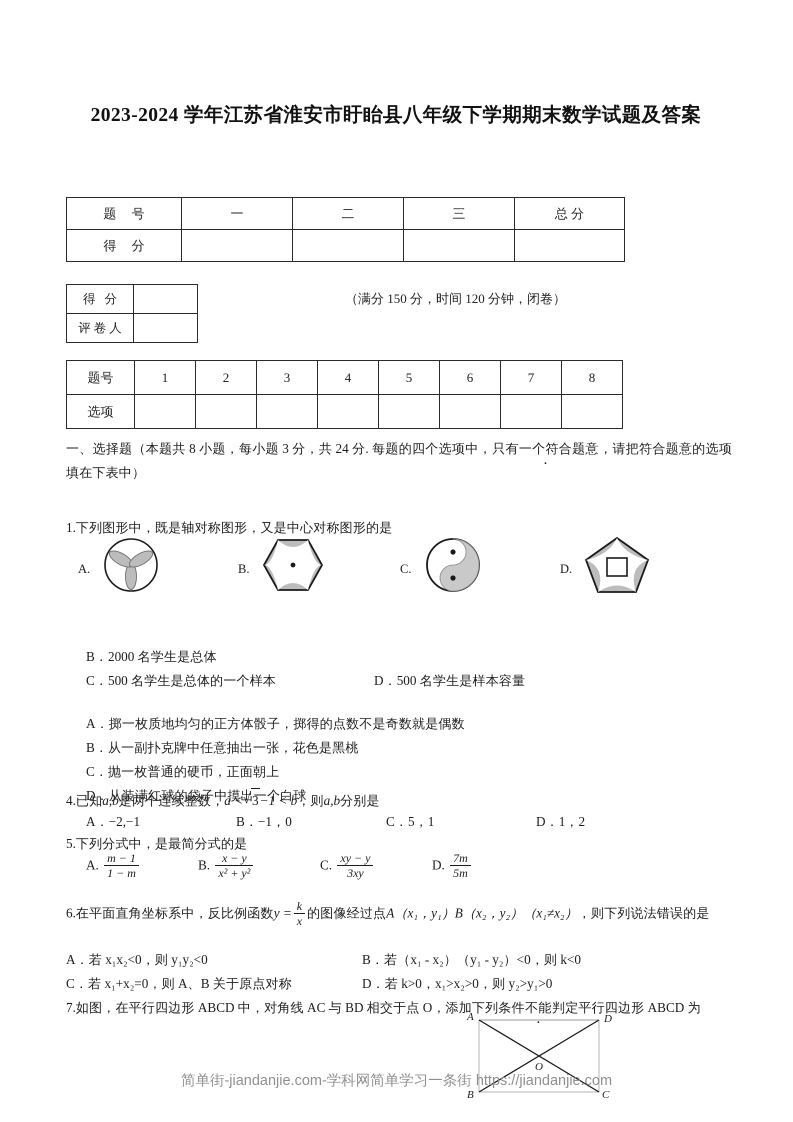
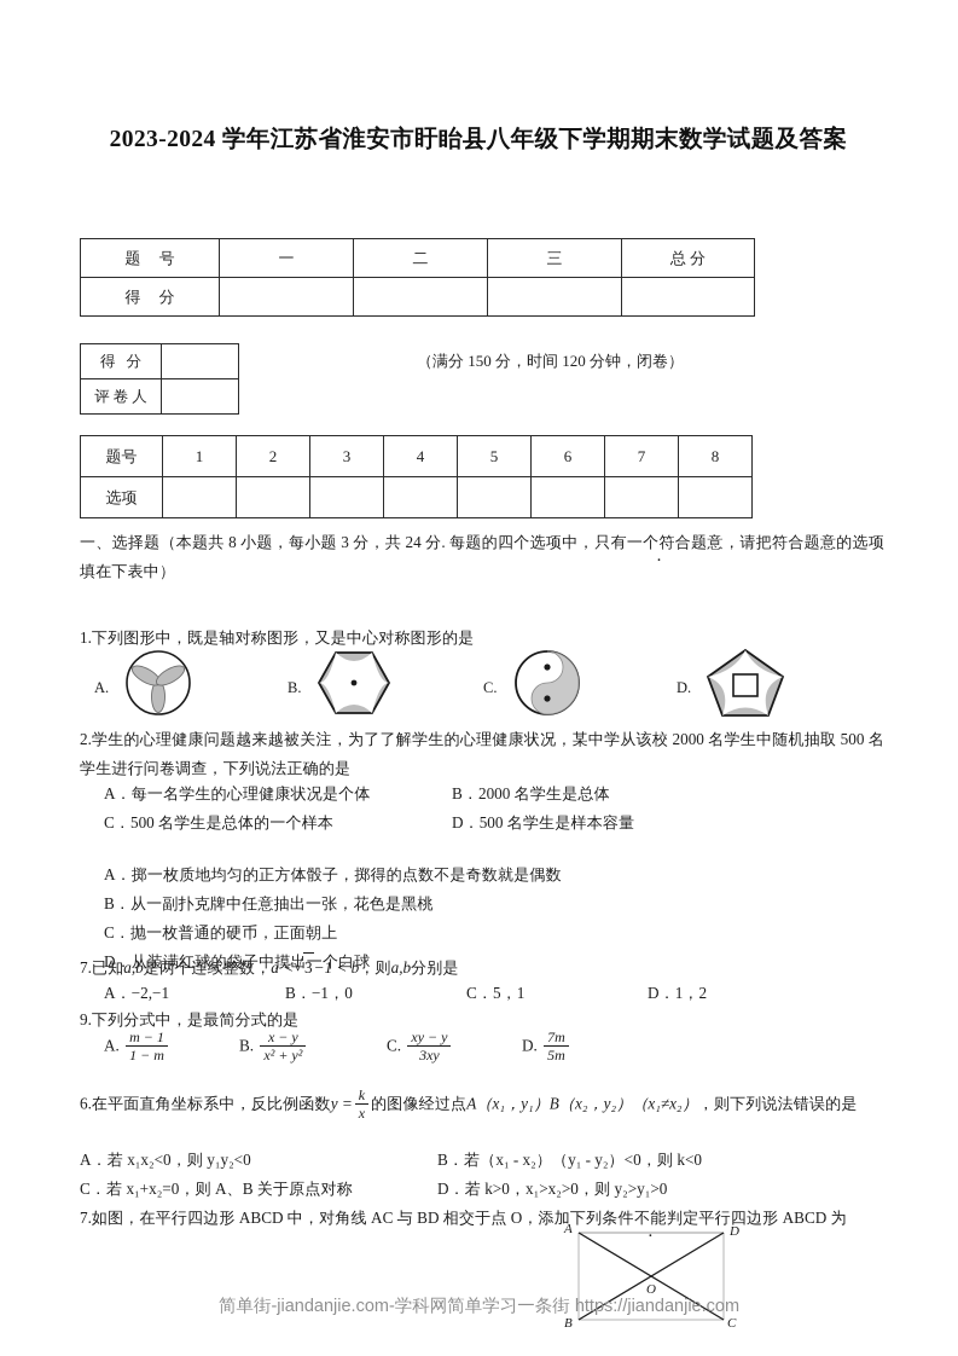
  2023-2024 学年江苏省淮安市盱眙县八年级下学期期末数学试题及答案
  题 号	一	二	三	总 分
  得 分
  得 分
  评卷人
  （满分 150 分，时间 120 分钟，闭卷）
  题号	1	2	3	4	5	6	7	8
  选项
  一、选择题（本题共 8 小题，每小题 3 分，共 24 分. 每题的四个选项中，只有一个符合题意，请把符合题意的选项填在下表中）
  1.下列图形中，既是轴对称图形，又是中心对称图形的是
  A.
  B.
  C.
  D.
+ 2.学生的心理健康问题越来越被关注，为了了解学生的心理健康状况，某中学从该校 2000 名学生中随机抽取 500 名学生进行问卷调查，下列说法正确的是
+ A．每一名学生的心理健康状况是个体
  B．2000 名学生是总体
  C．500 名学生是总体的一个样本
  D．500 名学生是样本容量
  A．掷一枚质地均匀的正方体骰子，掷得的点数不是奇数就是偶数
  B．从一副扑克牌中任意抽出一张，花色是黑桃
  C．抛一枚普通的硬币，正面朝上
  D．从装满红球的袋子中摸出一个白球
- 4.已知a,b是两个连续整数，a < 3−1 < b，则a,b分别是
+ 7.已知a,b是两个连续整数，a < 3−1 < b，则a,b分别是
  A．−2,−1
  B．−1，0
  C．5，1
  D．1，2
- 5.下列分式中，是最简分式的是
+ 9.下列分式中，是最简分式的是
  A.
  m − 1
  1 − m
  B.
  x − y
  x² + y²
  C.
  xy − y
  3xy
  D.
  7m
  5m
  6.在平面直角坐标系中，反比例函数y =
  k
  x
  的图像经过点A（x₁，y₁）B（x₂，y₂）（x₁≠x₂），则下列说法错误的是
  A．若 x₁x₂<0，则 y₁y₂<0
  B．若（x₁ - x₂）（y₁ - y₂）<0，则 k<0
  C．若 x₁+x₂=0，则 A、B 关于原点对称
  D．若 k>0，x₁>x₂>0，则 y₂>y₁>0
  7.如图，在平行四边形 ABCD 中，对角线 AC 与 BD 相交于点 O，添加下列条件不能判定平行四边形 ABCD 为
  A
  D
  B
  C
  O
  简单街-jiandanjie.com-学科网简单学习一条街 https://jiandanjie.com
